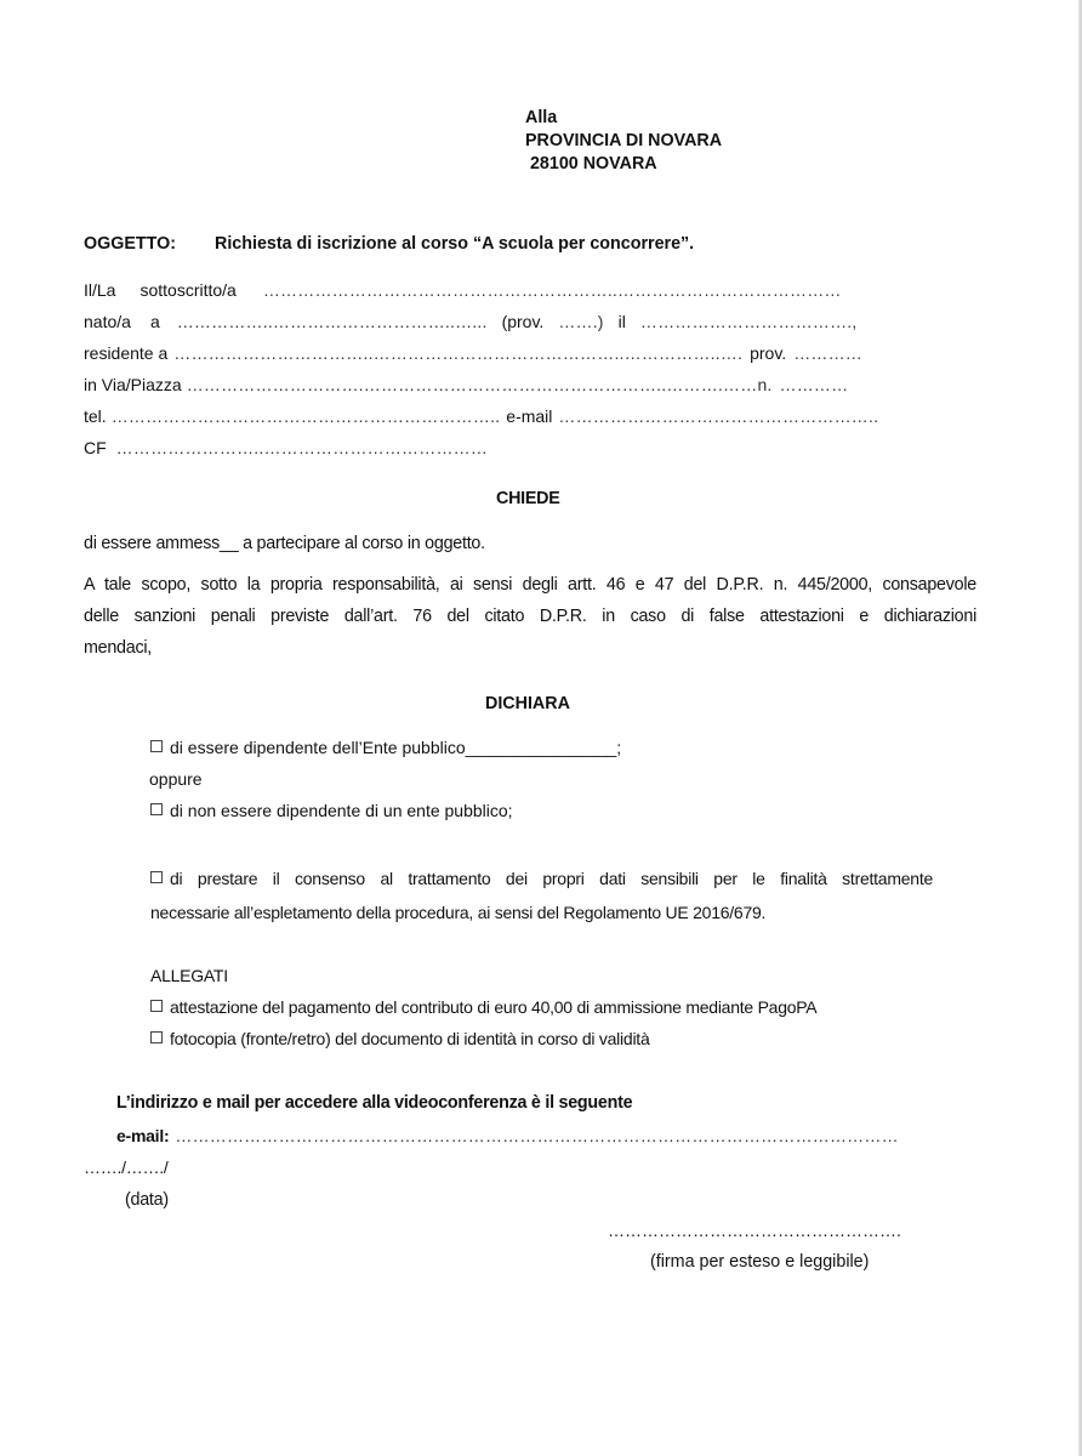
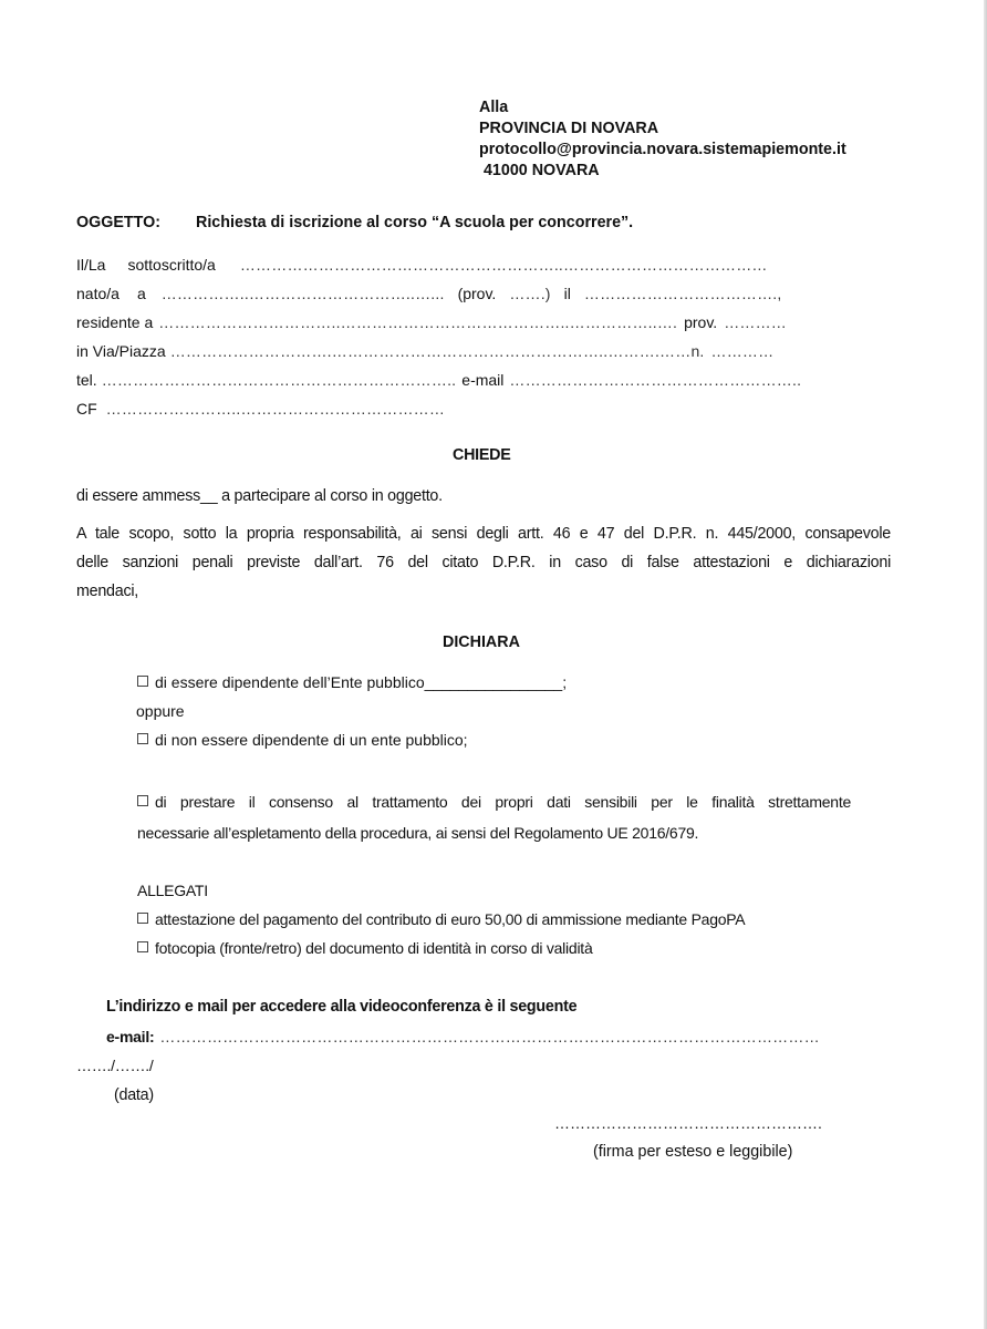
  Alla
  PROVINCIA DI NOVARA
+ protocollo@provincia.novara.sistemapiemonte.it
- 28100 NOVARA
+ 41000 NOVARA
  OGGETTO: Richiesta di iscrizione al corso “A scuola per concorrere”.
  Il/La sottoscritto/a ……………………………………………………..…………………………………
  nato/a a ……………..…………………………..…... (prov. …….) il ……………………………….,
  residente a ……………………………..……………………………………..……………..…. prov. …………
  in Via/Piazza ………………………….……………………………………………..……….……n. …………
  tel. ………………………………………………………….. e-mail ………………………………………………..
  CF ……………………..…………………………………
  CHIEDE
  di essere ammess__ a partecipare al corso in oggetto.
  A tale scopo, sotto la propria responsabilità, ai sensi degli artt. 46 e 47 del D.P.R. n. 445/2000, consapevole
  delle sanzioni penali previste dall’art. 76 del citato D.P.R. in caso di false attestazioni e dichiarazioni
  mendaci,
  DICHIARA
  di essere dipendente dell’Ente pubblico________________;
  oppure
  di non essere dipendente di un ente pubblico;
  di prestare il consenso al trattamento dei propri dati sensibili per le finalità strettamente
  necessarie all’espletamento della procedura, ai sensi del Regolamento UE 2016/679.
  ALLEGATI
- attestazione del pagamento del contributo di euro 40,00 di ammissione mediante PagoPA
+ attestazione del pagamento del contributo di euro 50,00 di ammissione mediante PagoPA
  fotocopia (fronte/retro) del documento di identità in corso di validità
  L’indirizzo e mail per accedere alla videoconferenza è il seguente
  e-mail: ………………………………………………………………………………………………………………
  ……./……./
  (data)
  …………………………………………….
  (firma per esteso e leggibile)
